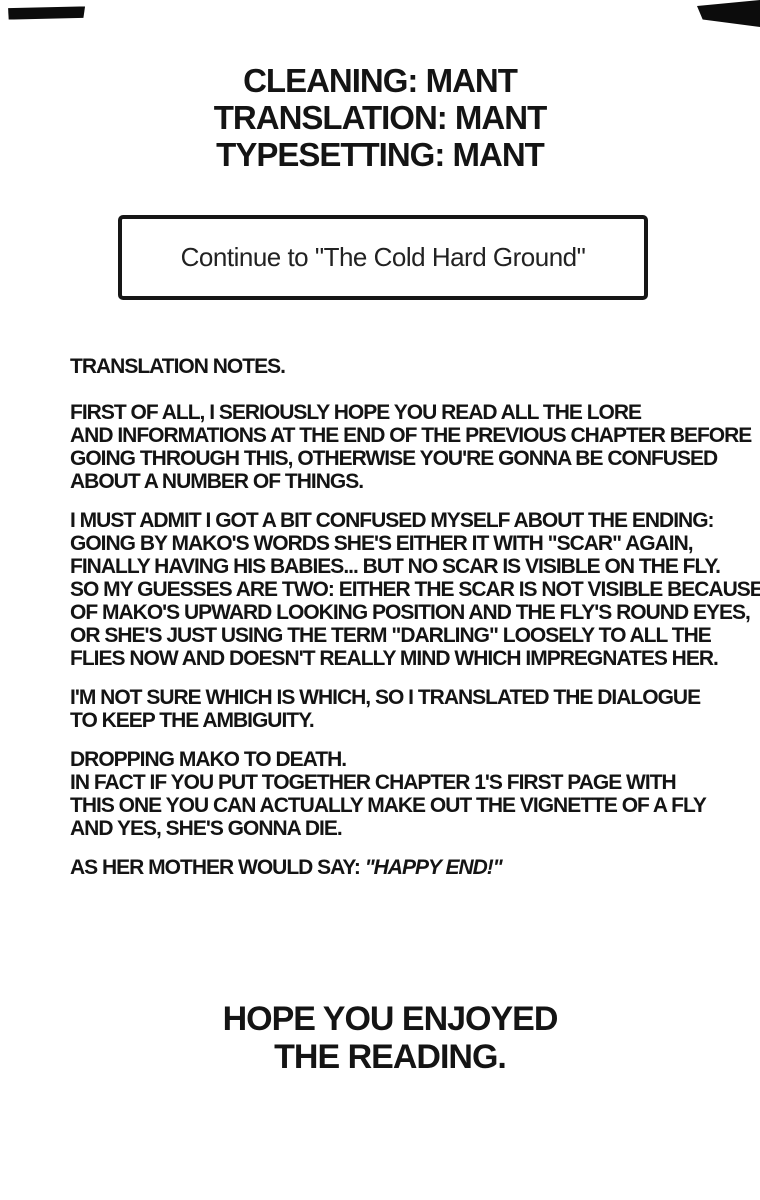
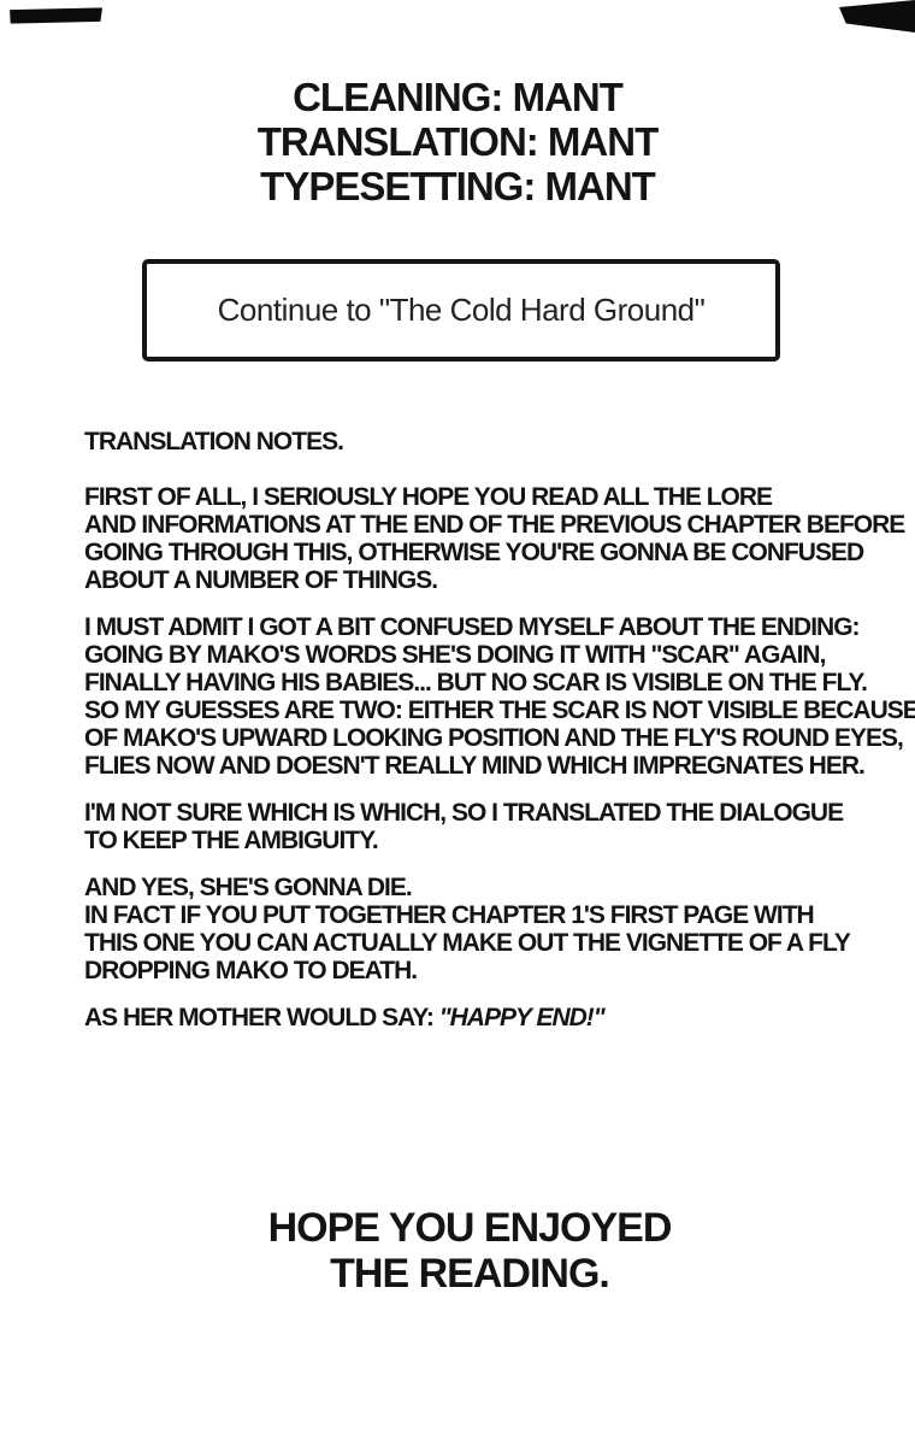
  CLEANING: MANT
  TRANSLATION: MANT
  TYPESETTING: MANT
  Continue to "The Cold Hard Ground"
  TRANSLATION NOTES.
  FIRST OF ALL, I SERIOUSLY HOPE YOU READ ALL THE LORE
  AND INFORMATIONS AT THE END OF THE PREVIOUS CHAPTER BEFORE
  GOING THROUGH THIS, OTHERWISE YOU'RE GONNA BE CONFUSED
  ABOUT A NUMBER OF THINGS.
  I MUST ADMIT I GOT A BIT CONFUSED MYSELF ABOUT THE ENDING:
- GOING BY MAKO'S WORDS SHE'S EITHER IT WITH "SCAR" AGAIN,
+ GOING BY MAKO'S WORDS SHE'S DOING IT WITH "SCAR" AGAIN,
  FINALLY HAVING HIS BABIES... BUT NO SCAR IS VISIBLE ON THE FLY.
  SO MY GUESSES ARE TWO: EITHER THE SCAR IS NOT VISIBLE BECAUSE
  OF MAKO'S UPWARD LOOKING POSITION AND THE FLY'S ROUND EYES,
- OR SHE'S JUST USING THE TERM "DARLING" LOOSELY TO ALL THE
  FLIES NOW AND DOESN'T REALLY MIND WHICH IMPREGNATES HER.
  I'M NOT SURE WHICH IS WHICH, SO I TRANSLATED THE DIALOGUE
  TO KEEP THE AMBIGUITY.
- DROPPING MAKO TO DEATH.
+ AND YES, SHE'S GONNA DIE.
  IN FACT IF YOU PUT TOGETHER CHAPTER 1'S FIRST PAGE WITH
  THIS ONE YOU CAN ACTUALLY MAKE OUT THE VIGNETTE OF A FLY
- AND YES, SHE'S GONNA DIE.
+ DROPPING MAKO TO DEATH.
  AS HER MOTHER WOULD SAY: "HAPPY END!"
  HOPE YOU ENJOYED
  THE READING.
